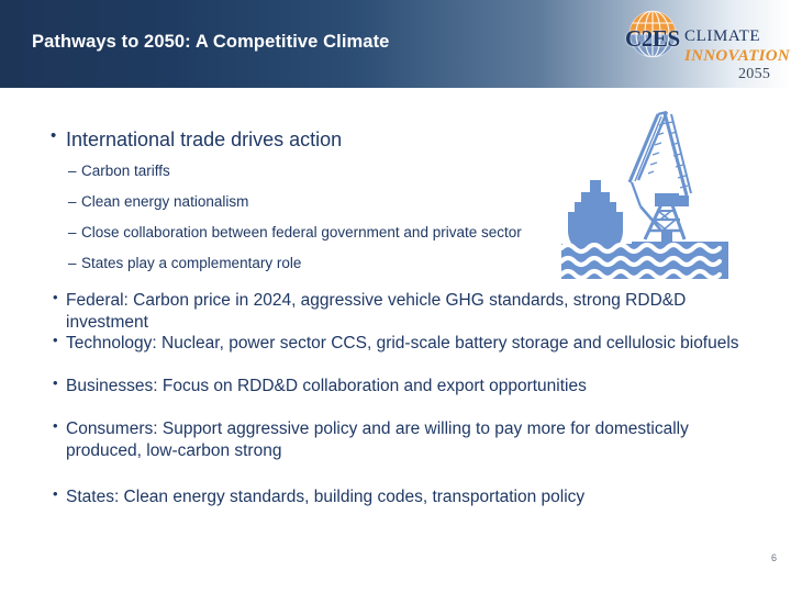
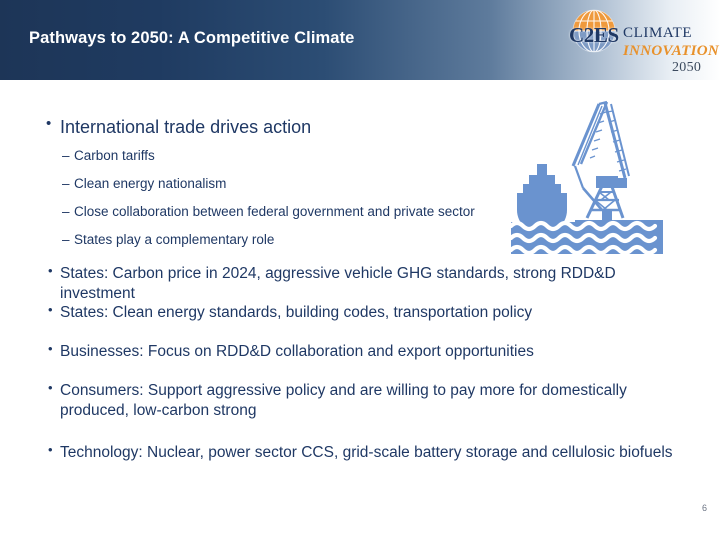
  Pathways to 2050: A Competitive Climate
  C2ES
  CLIMATE
  INNOVATION
- 2055
+ 2050
  •
  International trade drives action
  –
  Carbon tariffs
  –
  Clean energy nationalism
  –
  Close collaboration between federal government and private sector
  –
  States play a complementary role
  •
- Federal: Carbon price in 2024, aggressive vehicle GHG standards, strong RDD&D investment
+ States: Carbon price in 2024, aggressive vehicle GHG standards, strong RDD&D investment
  •
- Technology: Nuclear, power sector CCS, grid-scale battery storage and cellulosic biofuels
+ States: Clean energy standards, building codes, transportation policy
  •
  Businesses: Focus on RDD&D collaboration and export opportunities
  •
  Consumers: Support aggressive policy and are willing to pay more for domestically produced, low-carbon strong
  •
- States: Clean energy standards, building codes, transportation policy
+ Technology: Nuclear, power sector CCS, grid-scale battery storage and cellulosic biofuels
  6
